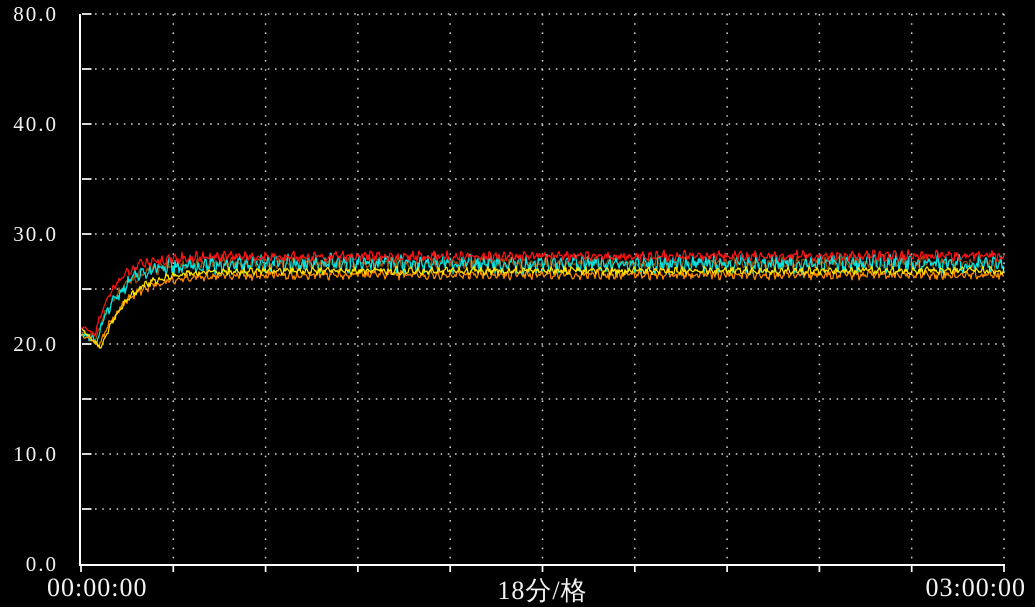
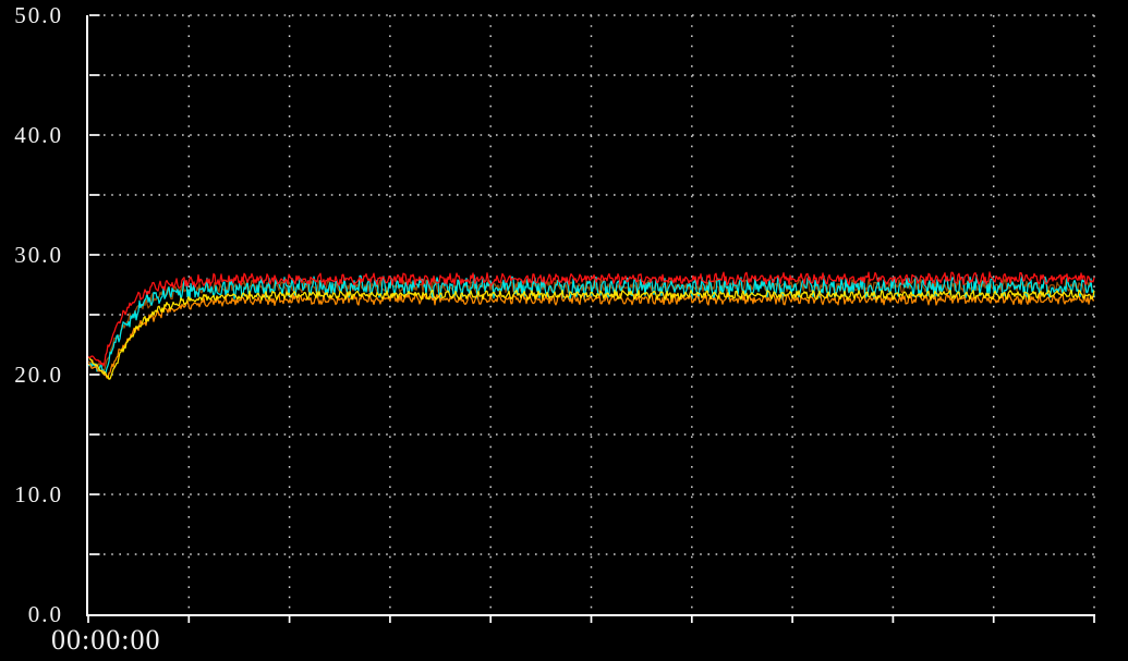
- 80.0
+ 50.0
  40.0
  30.0
  20.0
  10.0
  0.0
  00:00:00
- 18分/格
- 03:00:00
